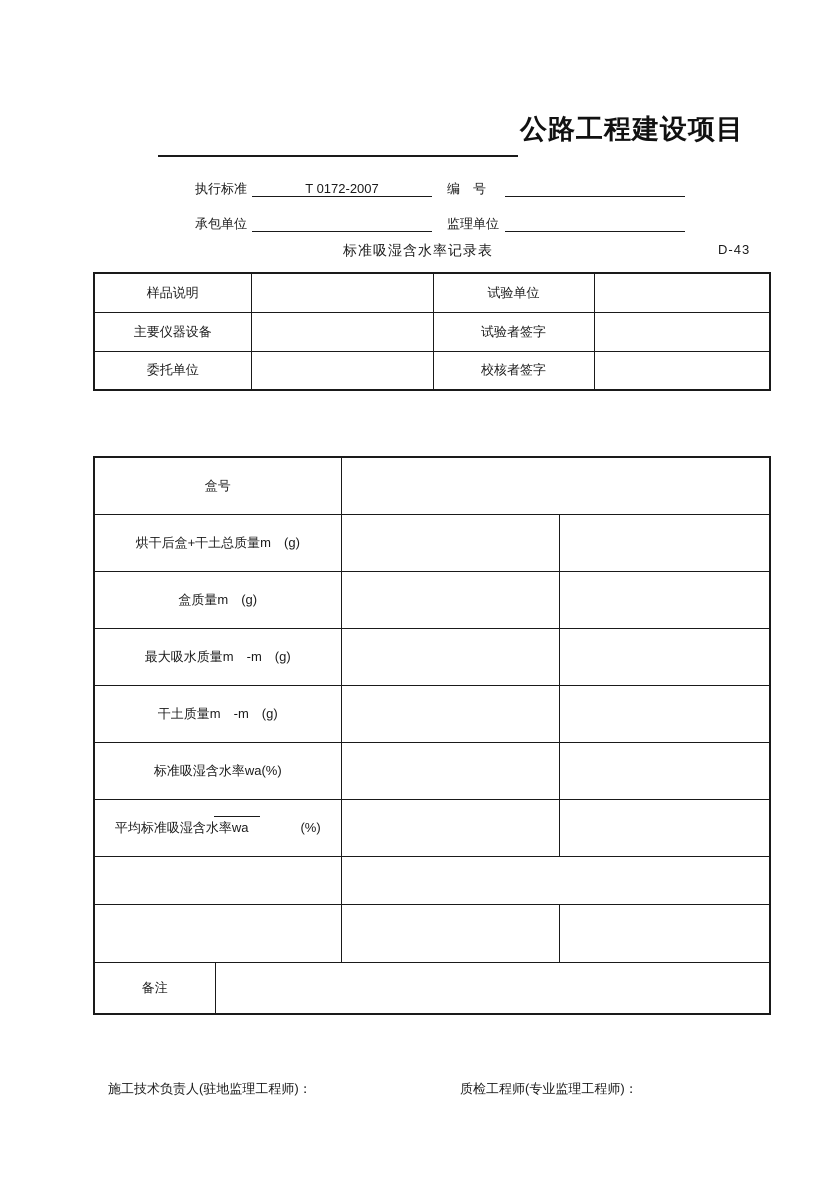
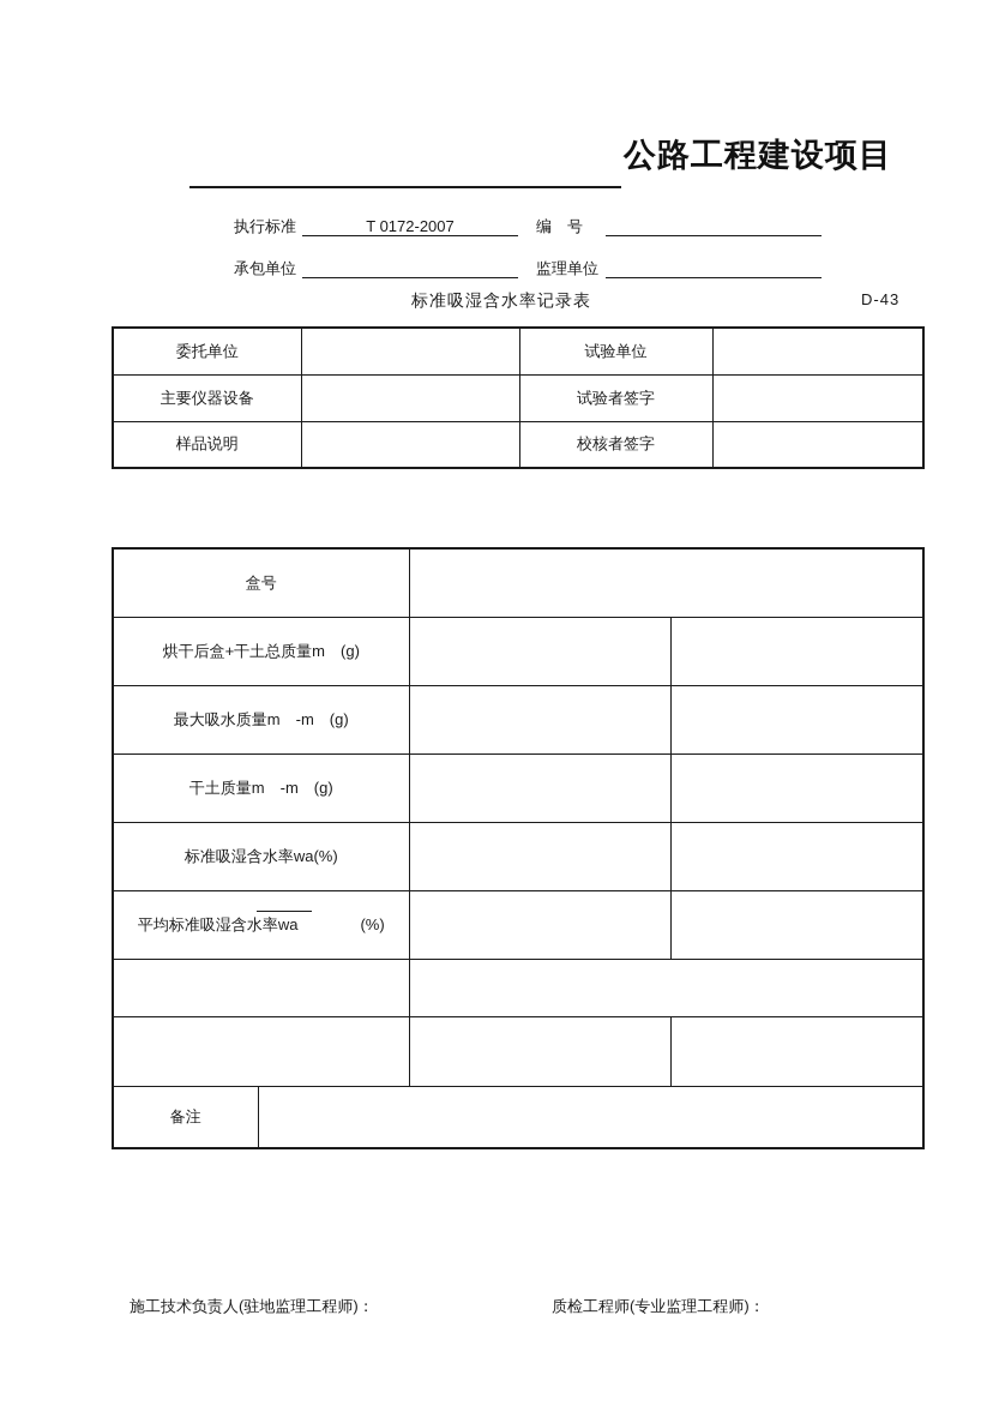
  公路工程建设项目
  执行标准
  T 0172-2007
  编 号
  承包单位
  监理单位
  标准吸湿含水率记录表
  D-43
- 样品说明		试验单位
+ 委托单位		试验单位
  主要仪器设备		试验者签字
- 委托单位		校核者签字
+ 样品说明		校核者签字
  盒号
  烘干后盒+干土总质量m (g)
- 盒质量m (g)
  最大吸水质量m -m (g)
  干土质量m -m (g)
  标准吸湿含水率wa(%)
  平均标准吸湿含水率wa (%)
  备注
  施工技术负责人(驻地监理工程师)：
  质检工程师(专业监理工程师)：
